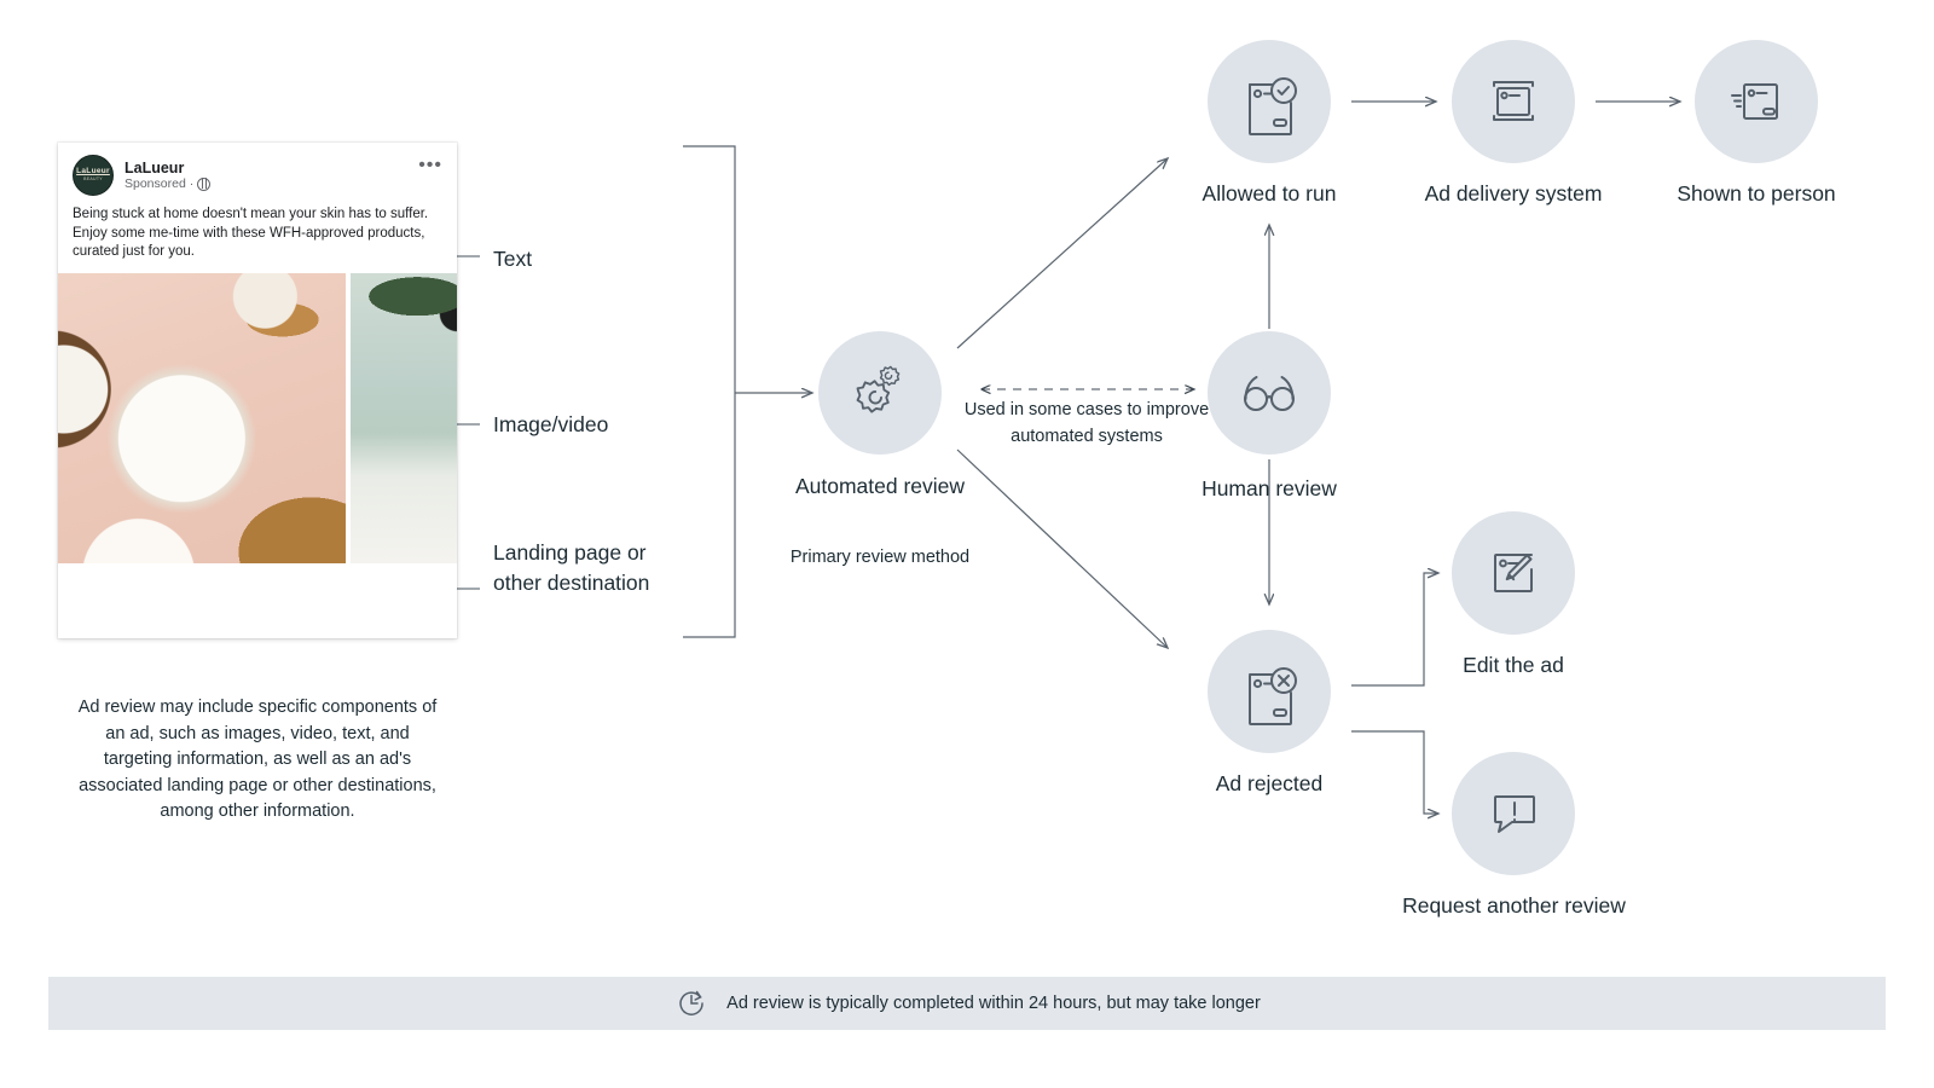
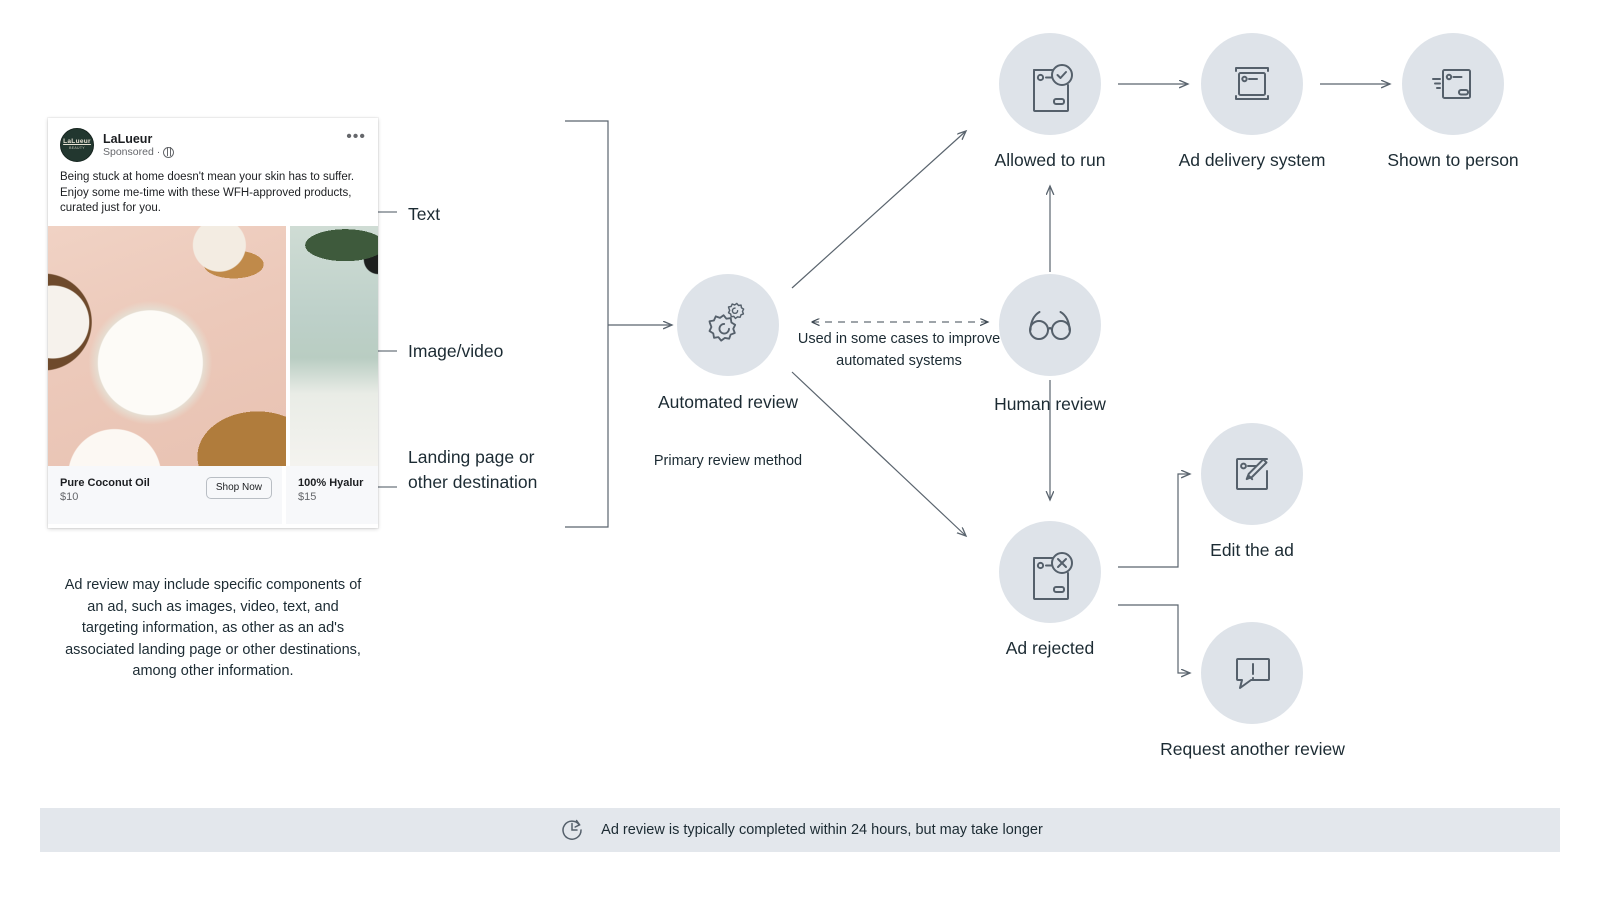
  LaLueur
  Sponsored
  ·
  •••
  Being stuck at home doesn't mean your skin has to suffer. Enjoy some me-time with these WFH-approved products, curated just for you.
+ Pure Coconut Oil
+ $10
+ Shop Now
+ 100% Hyalur
+ $15
  Text
  Image/video
  Landing page or other destination
- Ad review may include specific components of an ad, such as images, video, text, and targeting information, as well as an ad's associated landing page or other destinations, among other information.
+ Ad review may include specific components of an ad, such as images, video, text, and targeting information, as other as an ad's associated landing page or other destinations, among other information.
  Automated review
  Primary review method
  Used in some cases to improve automated systems
  Human review
  Allowed to run
  Ad delivery system
  Shown to person
  Ad rejected
  Edit the ad
  Request another review
  Ad review is typically completed within 24 hours, but may take longer
